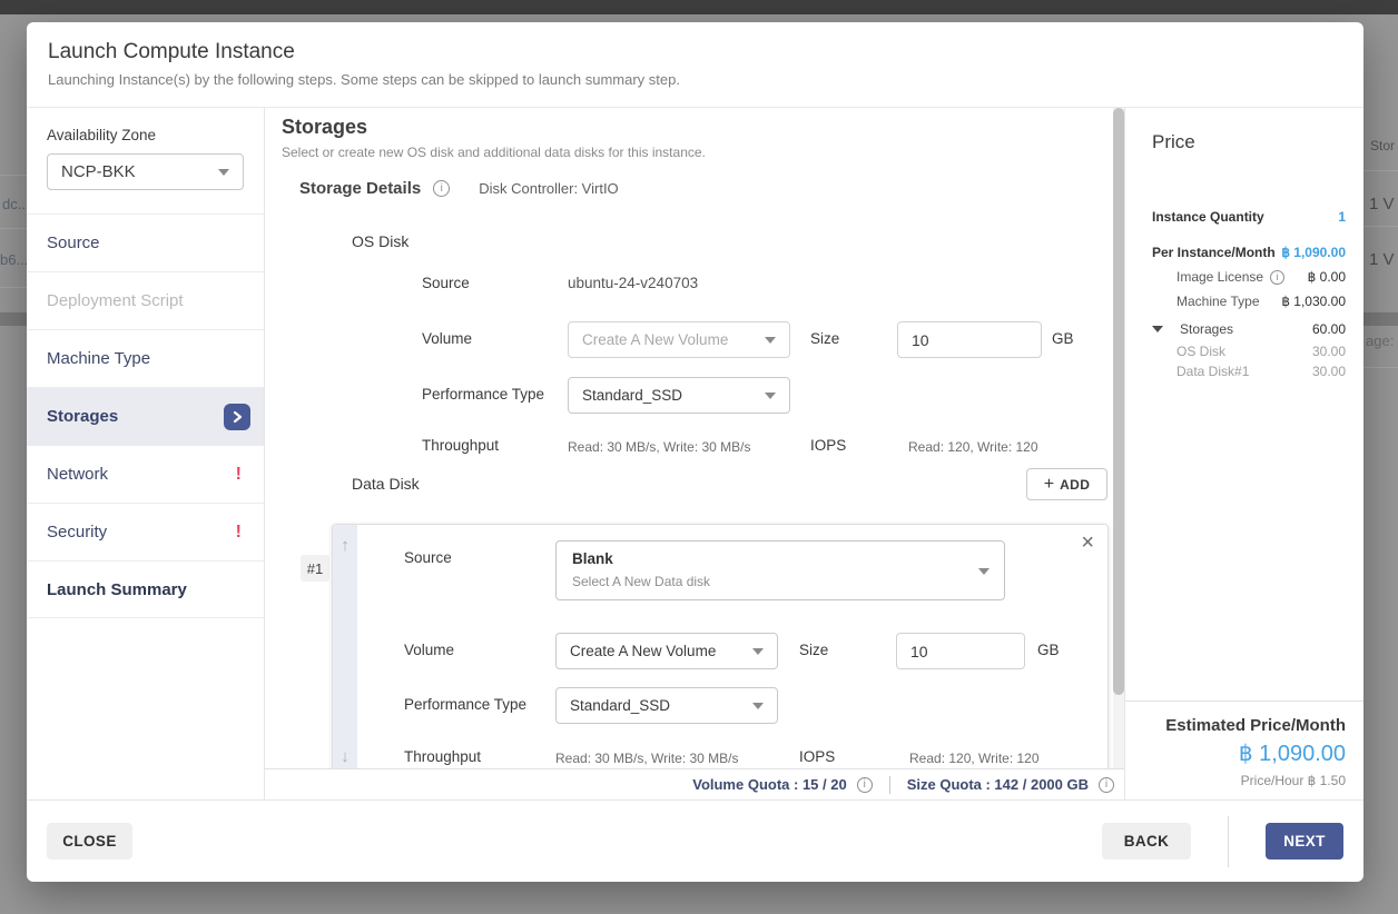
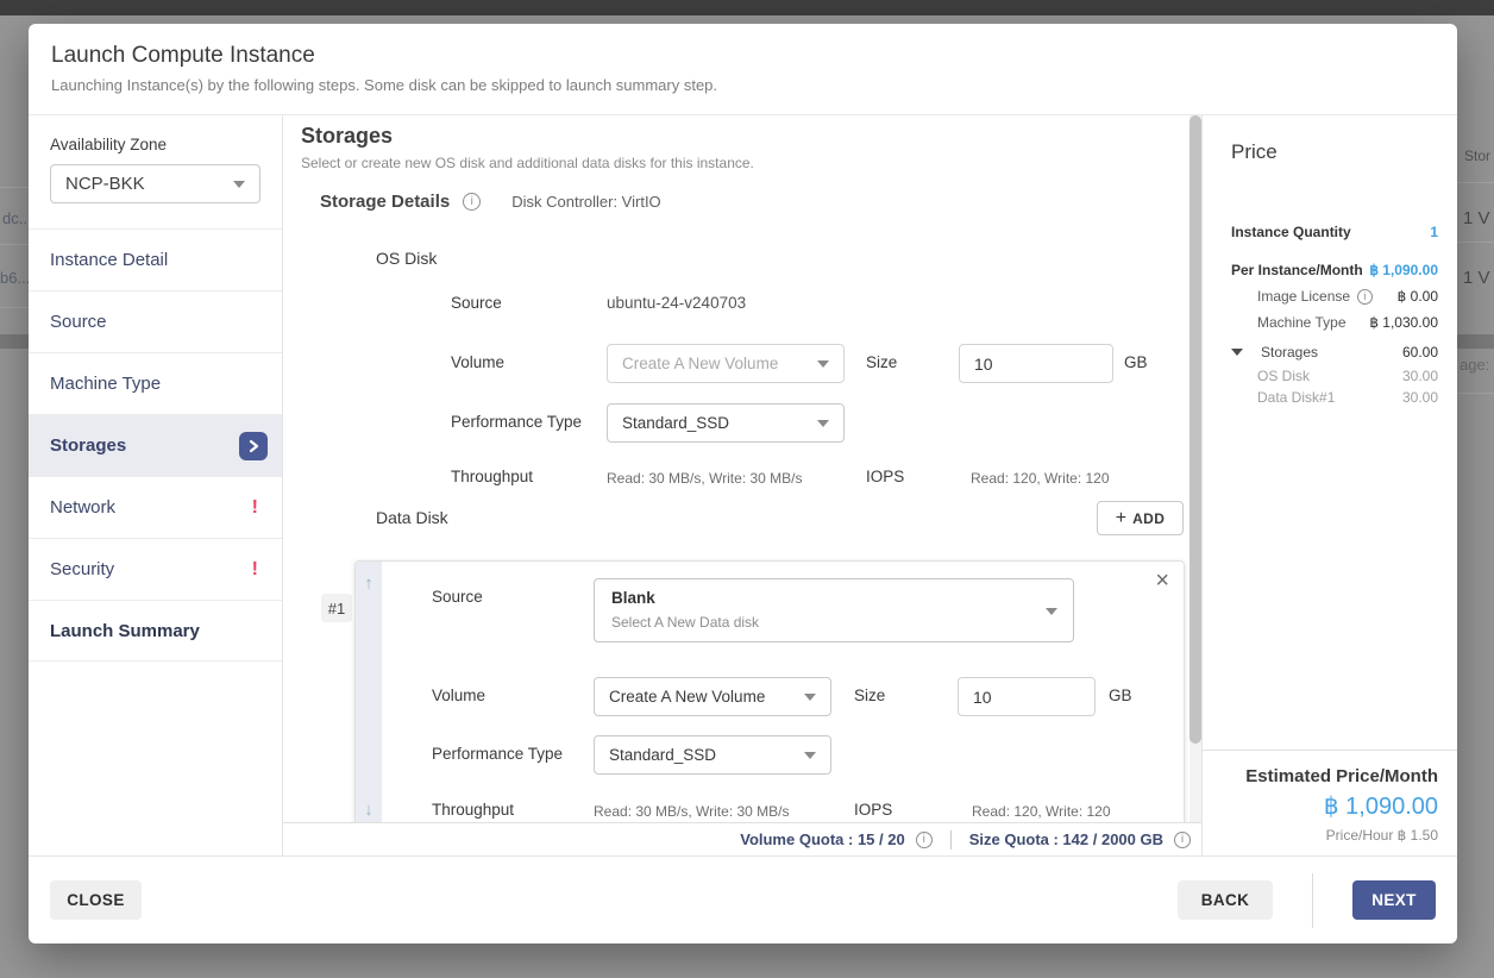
  dc..
  b6..
  Stor
  1 V
  1 V
  age:
  Launch Compute Instance
- Launching Instance(s) by the following steps. Some steps can be skipped to launch summary step.
+ Launching Instance(s) by the following steps. Some disk can be skipped to launch summary step.
  Availability Zone
  NCP-BKK
+ Instance Detail
  Source
- Deployment Script
  Machine Type
  Storages
  Network
  !
  Security
  !
  Launch Summary
  Storages
  Select or create new OS disk and additional data disks for this instance.
  Storage Details
  i
  Disk Controller: VirtIO
  OS Disk
  Source
  ubuntu-24-v240703
  Volume
  Create A New Volume
  Size
  10
  GB
  Performance Type
  Standard_SSD
  Throughput
  Read: 30 MB/s, Write: 30 MB/s
  IOPS
  Read: 120, Write: 120
  Data Disk
  +
  ADD
  #1
  ↑
  ↓
  ×
  Source
  Blank
  Select A New Data disk
  Volume
  Create A New Volume
  Size
  10
  GB
  Performance Type
  Standard_SSD
  Throughput
  Read: 30 MB/s, Write: 30 MB/s
  IOPS
  Read: 120, Write: 120
  Volume Quota : 15 / 20
  i
  Size Quota : 142 / 2000 GB
  i
  Price
  Instance Quantity
  1
  Per Instance/Month
  ฿ 1,090.00
  Image License
  i
  ฿ 0.00
  Machine Type
  ฿ 1,030.00
  Storages
  60.00
  OS Disk
  30.00
  Data Disk#1
  30.00
  Estimated Price/Month
  ฿ 1,090.00
  Price/Hour ฿ 1.50
  CLOSE
  BACK
  NEXT
